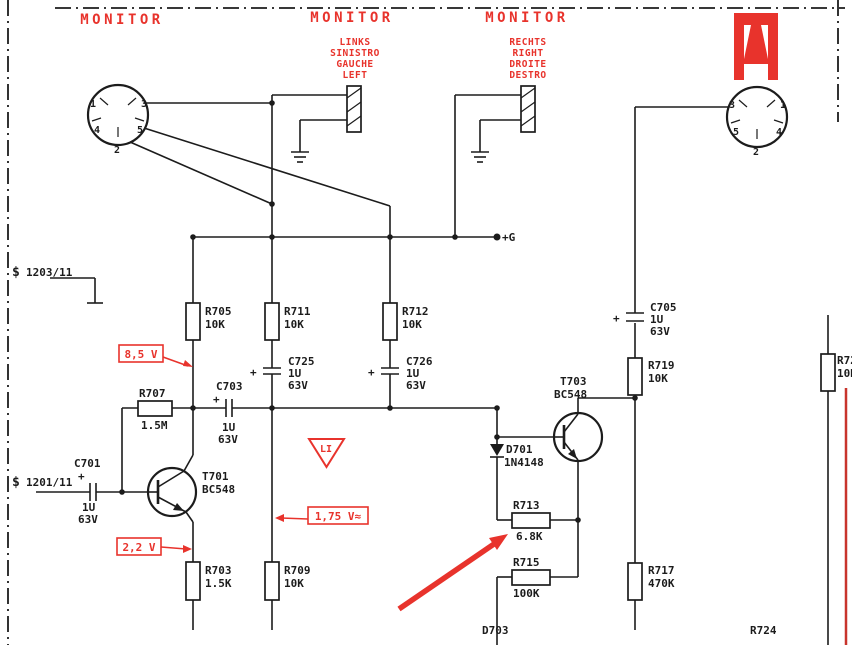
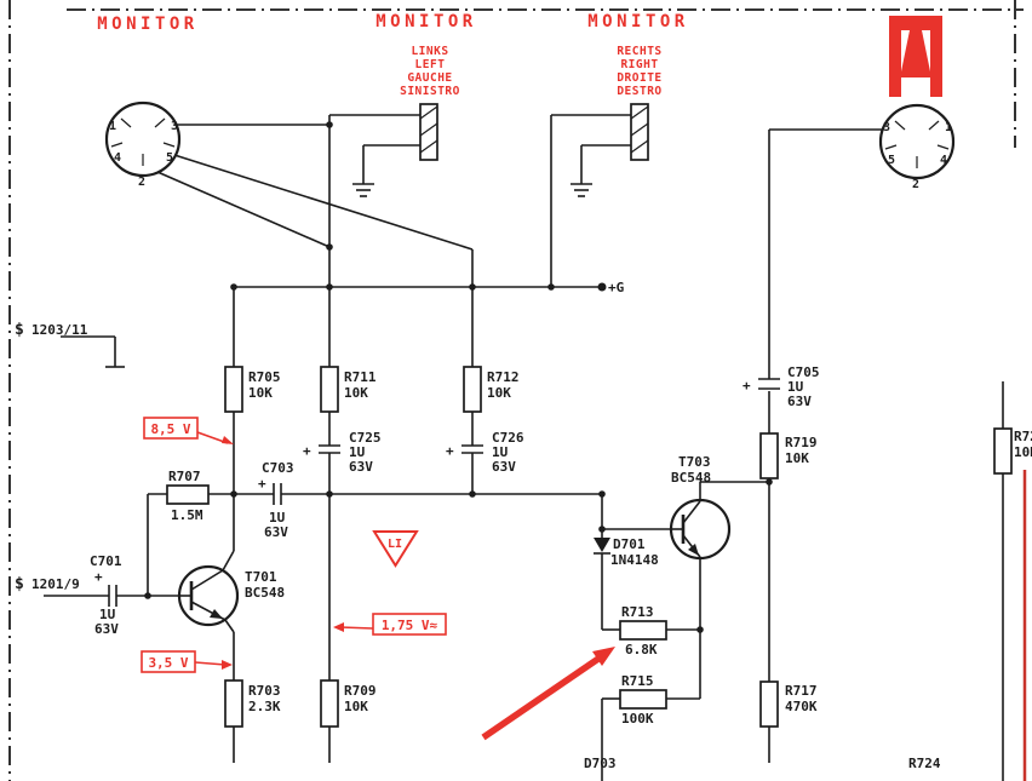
  R705
  10K
  R711
  10K
  R712
  10K
  R707
  1.5M
  R703
- 1.5K
+ 2.3K
  R709
  10K
  R713
  6.8K
  R715
  100K
  R717
  470K
  R719
  10K
  +
  C725
  1U
  63V
  +
  C726
  1U
  63V
  +
  C705
  1U
  63V
  C703
  +
  1U
  63V
  C701
  +
  1U
  63V
  D701
  1N4148
  T701
  BC548
  T703
  BC548
  1
  3
  4
  5
  2
  3
  1
  5
  4
  2
  +G
  $
  1203/11
  $
- 1201/11
+ 1201/9
  D703
  R724
  MONITOR
  MONITOR
  MONITOR
  LINKS
- SINISTRO
+ LEFT
  GAUCHE
- LEFT
+ SINISTRO
  RECHTS
  RIGHT
  DROITE
  DESTRO
  8,5 V
- 2,2 V
+ 3,5 V
  1,75 V≈
  LI
